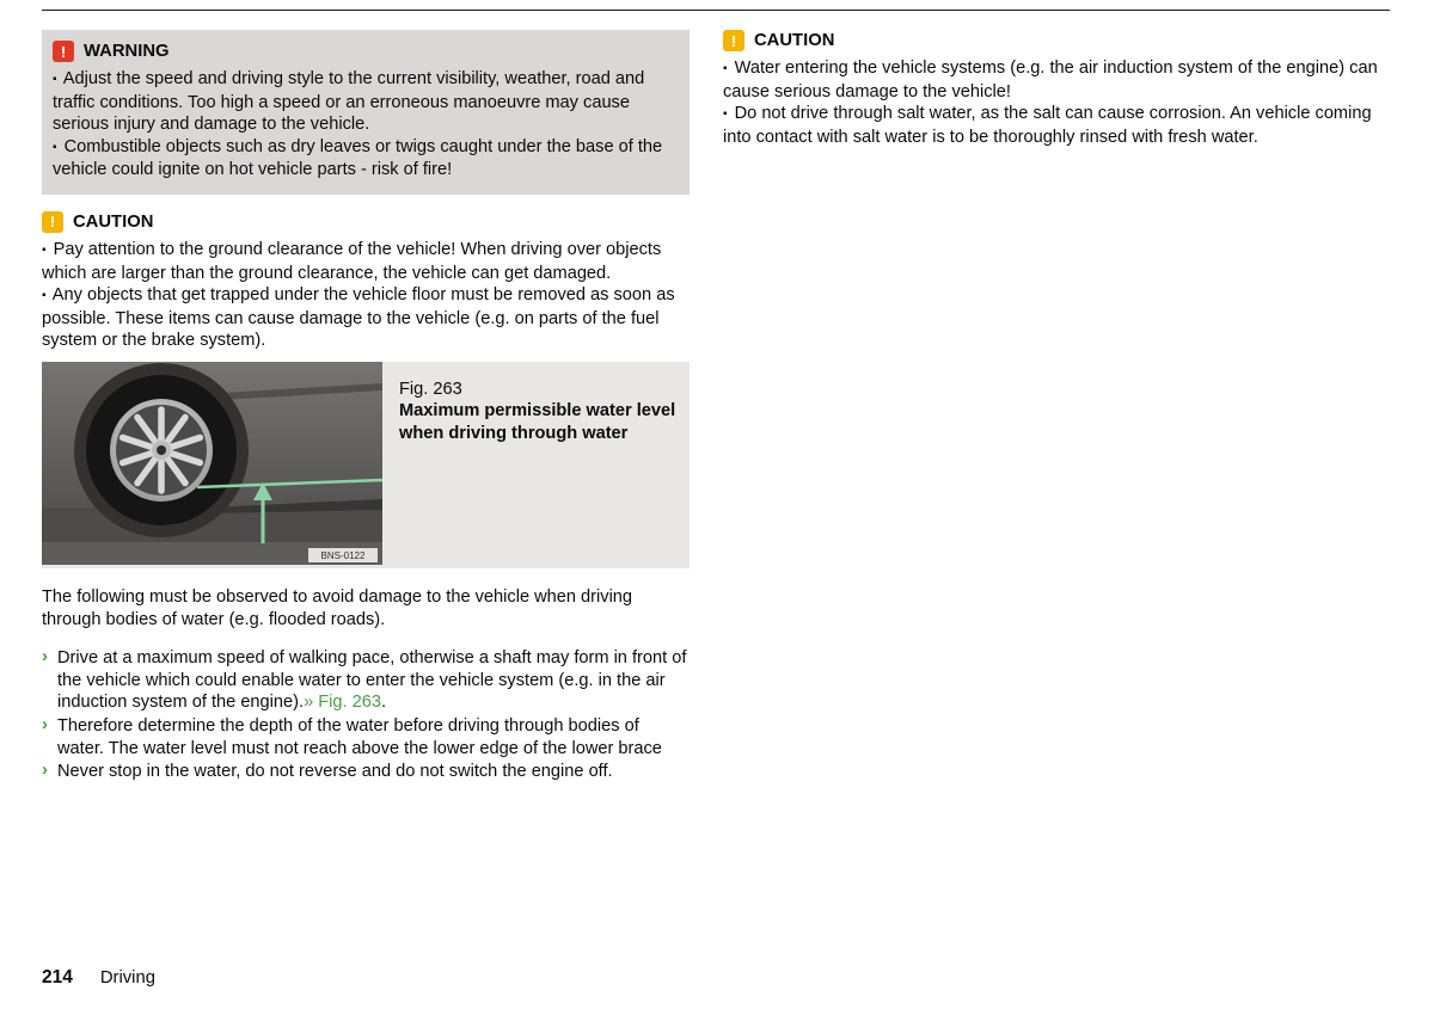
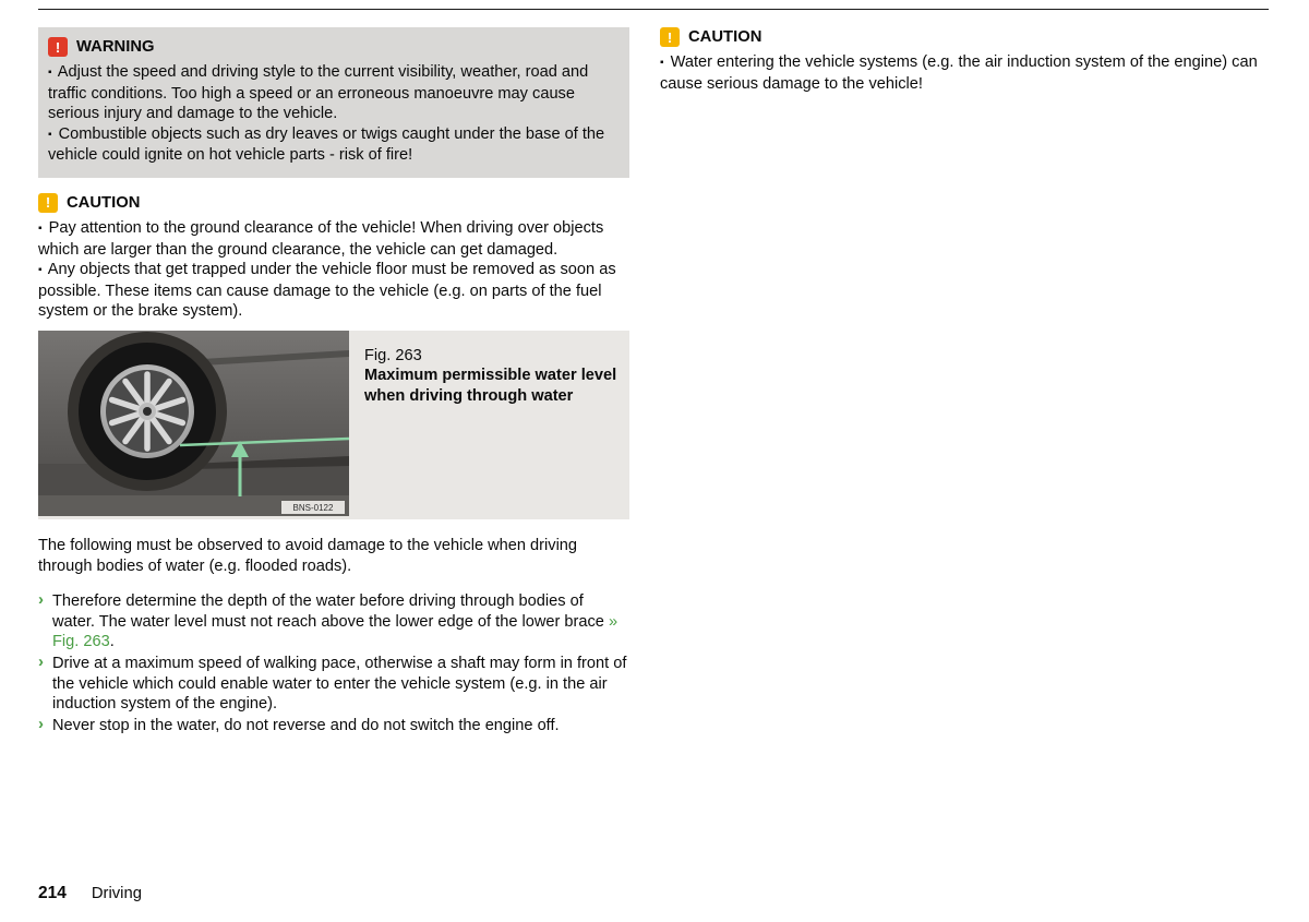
  !
  WARNING
  ▪ Adjust the speed and driving style to the current visibility, weather, road and traffic conditions. Too high a speed or an erroneous manoeuvre may cause serious injury and damage to the vehicle.
  ▪ Combustible objects such as dry leaves or twigs caught under the base of the vehicle could ignite on hot vehicle parts - risk of fire!
  !
  CAUTION
  ▪ Pay attention to the ground clearance of the vehicle! When driving over objects which are larger than the ground clearance, the vehicle can get damaged.
  ▪ Any objects that get trapped under the vehicle floor must be removed as soon as possible. These items can cause damage to the vehicle (e.g. on parts of the fuel system or the brake system).
  BNS-0122
  Fig. 263
  Maximum permissible water level when driving through water
  The following must be observed to avoid damage to the vehicle when driving through bodies of water (e.g. flooded roads).
  ›
- Drive at a maximum speed of walking pace, otherwise a shaft may form in front of the vehicle which could enable water to enter the vehicle system (e.g. in the air induction system of the engine).» Fig. 263.
+ Therefore determine the depth of the water before driving through bodies of water. The water level must not reach above the lower edge of the lower brace » Fig. 263.
  ›
- Therefore determine the depth of the water before driving through bodies of water. The water level must not reach above the lower edge of the lower brace
+ Drive at a maximum speed of walking pace, otherwise a shaft may form in front of the vehicle which could enable water to enter the vehicle system (e.g. in the air induction system of the engine).
  ›
  Never stop in the water, do not reverse and do not switch the engine off.
  !
  CAUTION
  ▪ Water entering the vehicle systems (e.g. the air induction system of the engine) can cause serious damage to the vehicle!
- ▪ Do not drive through salt water, as the salt can cause corrosion. An vehicle coming into contact with salt water is to be thoroughly rinsed with fresh water.
  214
  Driving
